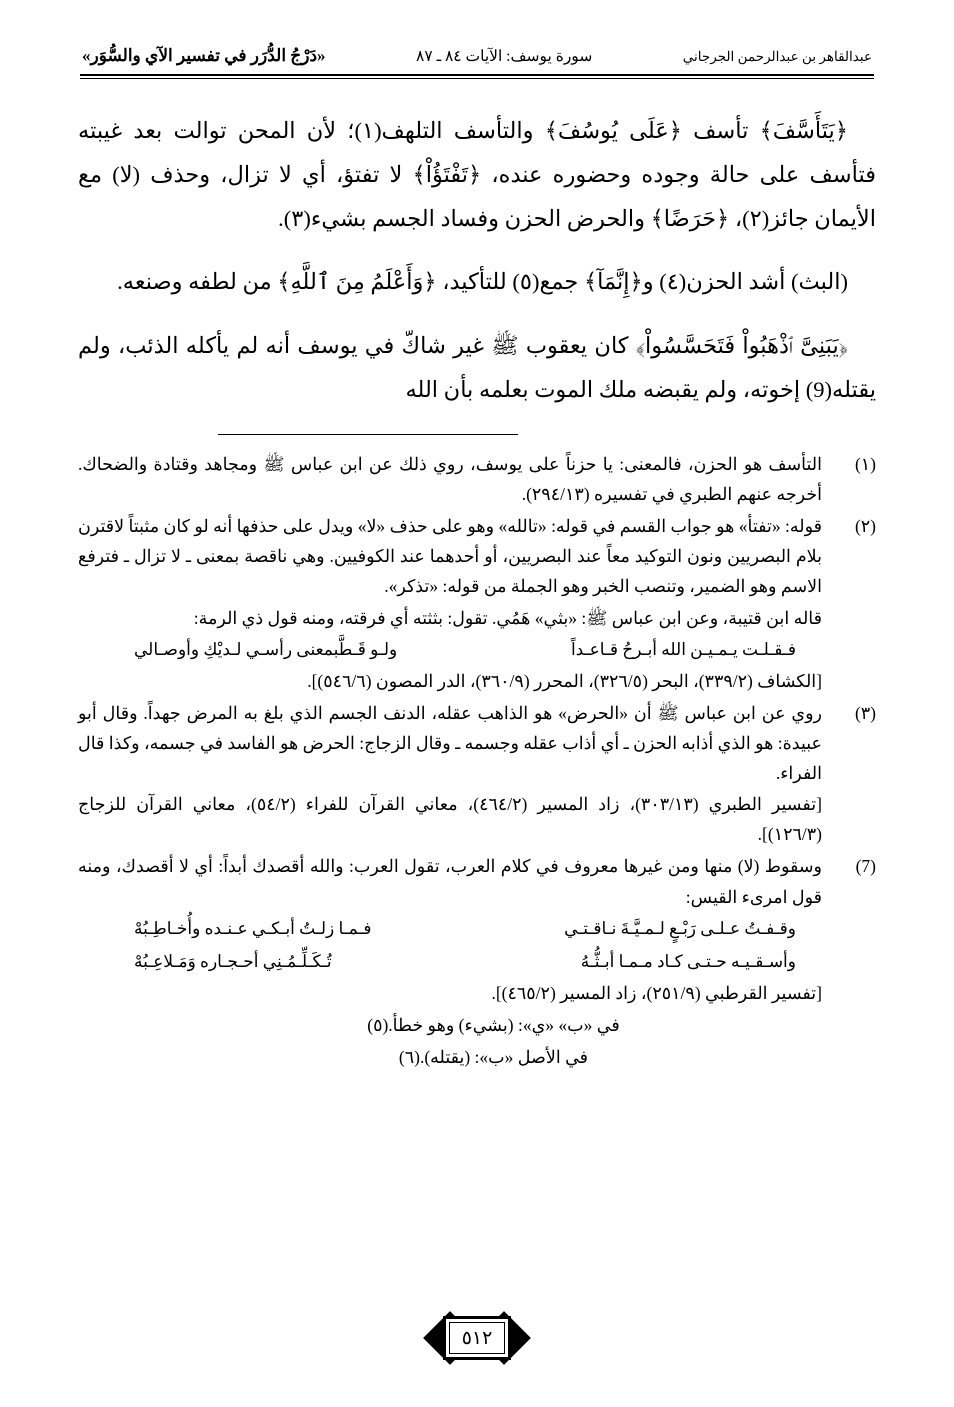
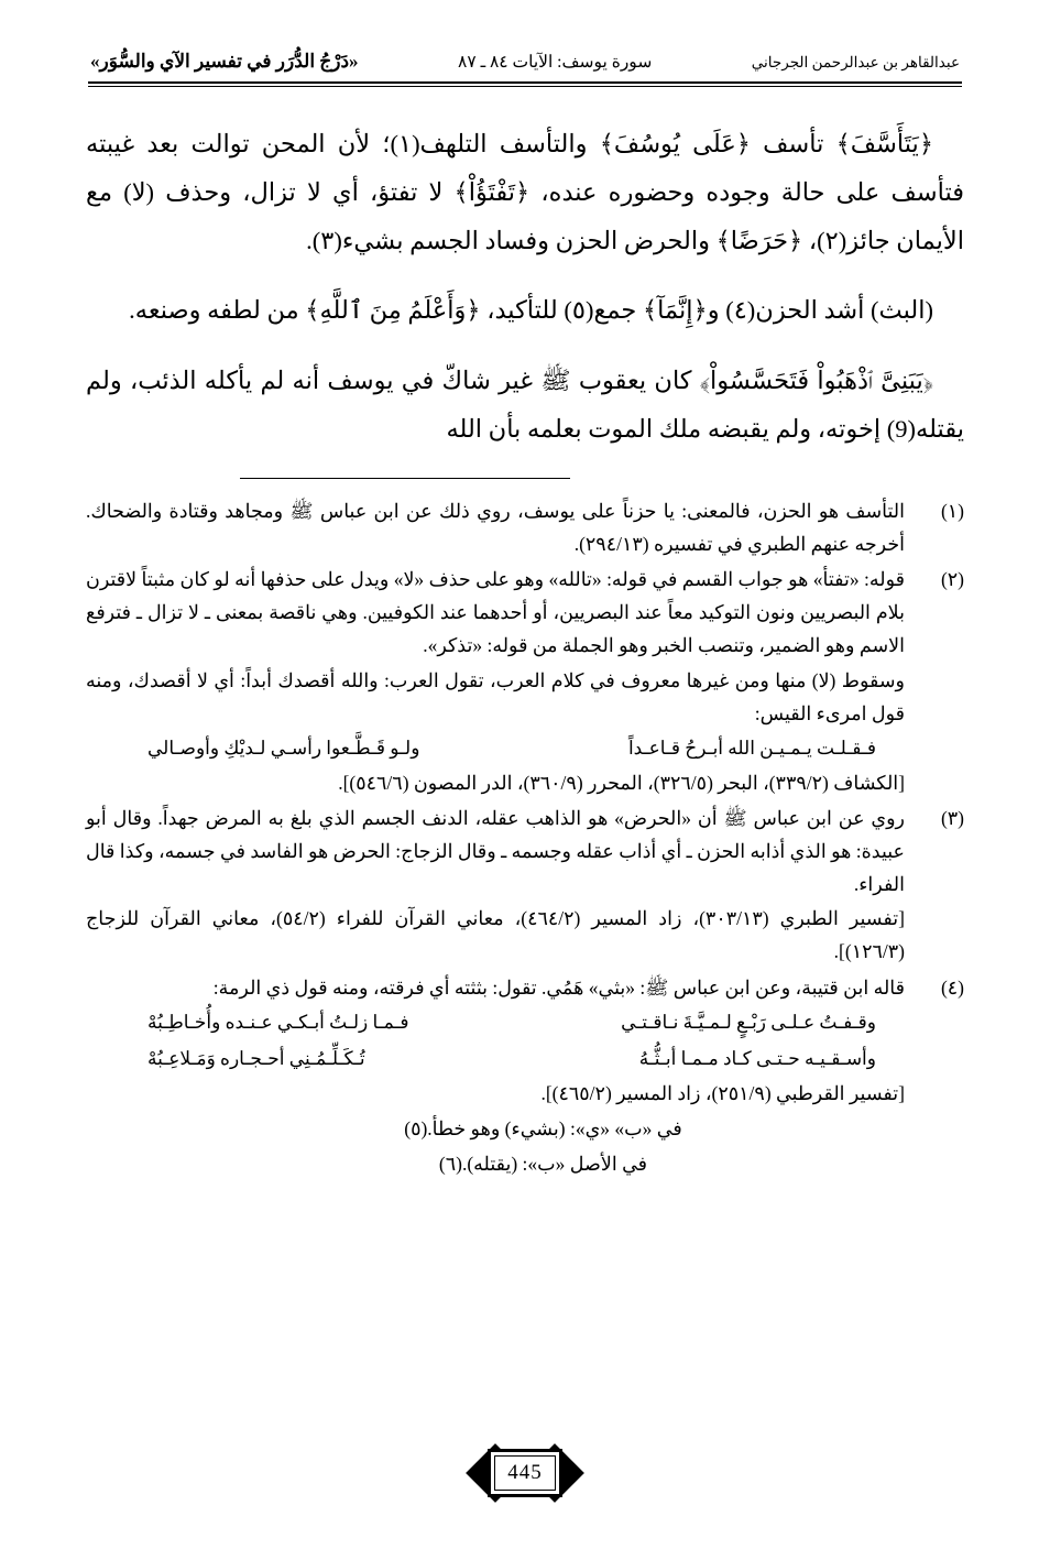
  «دَرْجُ الدُّرَر في تفسير الآي والسُّوَر»
  سورة يوسف: الآيات ٨٤ ـ ٨٧
  عبدالقاهر بن عبدالرحمن الجرجاني
  ﴿يَتَأَسَّفَ﴾ تأسف ﴿عَلَى يُوسُفَ﴾ والتأسف التلهف(١)؛ لأن المحن توالت بعد غيبته فتأسف على حالة وجوده وحضوره عنده، ﴿تَفْتَؤُاْ﴾ لا تفتؤ، أي لا تزال، وحذف (لا) مع الأيمان جائز(٢)، ﴿حَرَضًا﴾ والحرض الحزن وفساد الجسم بشيء(٣).
  (البث) أشد الحزن(٤) و﴿إِنَّمَآ﴾ جمع(٥) للتأكيد، ﴿وَأَعْلَمُ مِنَ ٱللَّهِ﴾ من لطفه وصنعه.
  ﴿يَبَنِىَّ ٱذْهَبُواْ فَتَحَسَّسُواْ﴾ كان يعقوب ﷺ غير شاكّ في يوسف أنه لم يأكله الذئب، ولم يقتله(9) إخوته، ولم يقبضه ملك الموت بعلمه بأن الله
  (١)
  التأسف هو الحزن، فالمعنى: يا حزناً على يوسف، روي ذلك عن ابن عباس ﷺ ومجاهد وقتادة والضحاك. أخرجه عنهم الطبري في تفسيره (٢٩٤/١٣).
  (٢)
  قوله: «تفتأ» هو جواب القسم في قوله: «تالله» وهو على حذف «لا» ويدل على حذفها أنه لو كان مثبتاً لاقترن بلام البصريين ونون التوكيد معاً عند البصريين، أو أحدهما عند الكوفيين. وهي ناقصة بمعنى ـ لا تزال ـ فترفع الاسم وهو الضمير، وتنصب الخبر وهو الجملة من قوله: «تذكر».
- قاله ابن قتيبة، وعن ابن عباس ﷺ: «بثي» هَمُي. تقول: بثثته أي فرقته، ومنه قول ذي الرمة:
+ وسقوط (لا) منها ومن غيرها معروف في كلام العرب، تقول العرب: والله أقصدك أبداً: أي لا أقصدك، ومنه قول امرىء القيس:
  فـقـلـت يـمـيـن الله أبـرحُ قـاعـداً
- ولـو قَـطَّبمعنى رأسـي لـديْكِ وأوصـالي
+ ولـو قَـطَّـعوا رأسـي لـديْكِ وأوصـالي
  [الكشاف (٣٣٩/٢)، البحر (٣٢٦/٥)، المحرر (٣٦٠/٩)، الدر المصون (٥٤٦/٦)].
  (٣)
  روي عن ابن عباس ﷺ أن «الحرض» هو الذاهب عقله، الدنف الجسم الذي بلغ به المرض جهداً. وقال أبو عبيدة: هو الذي أذابه الحزن ـ أي أذاب عقله وجسمه ـ وقال الزجاج: الحرض هو الفاسد في جسمه، وكذا قال الفراء.
  [تفسير الطبري (٣٠٣/١٣)، زاد المسير (٤٦٤/٢)، معاني القرآن للفراء (٥٤/٢)، معاني القرآن للزجاج (١٢٦/٣)].
- (7)
+ (٤)
- وسقوط (لا) منها ومن غيرها معروف في كلام العرب، تقول العرب: والله أقصدك أبداً: أي لا أقصدك، ومنه قول امرىء القيس:
+ قاله ابن قتيبة، وعن ابن عباس ﷺ: «بثي» هَمُي. تقول: بثثته أي فرقته، ومنه قول ذي الرمة:
  وقـفـتُ عـلـى رَبْـعٍ لـمـيَّـةَ نـاقـتـي
  فـمـا زلـتُ أبـكـي عـنـده وأُخـاطِـبُهْ
  وأسـقـيـه حـتـى كـاد مـمـا أبـثُّـهُ
  تُـكَـلِّـمُـنِي أحـجـاره وَمَـلاعِـبُهْ
  [تفسير القرطبي (٢٥١/٩)، زاد المسير (٤٦٥/٢)].
  في «ب» «ي»: (بشيء) وهو خطأ.
  (٥)
  في الأصل «ب»: (يقتله).
  (٦)
- ٥١٢
+ 445
